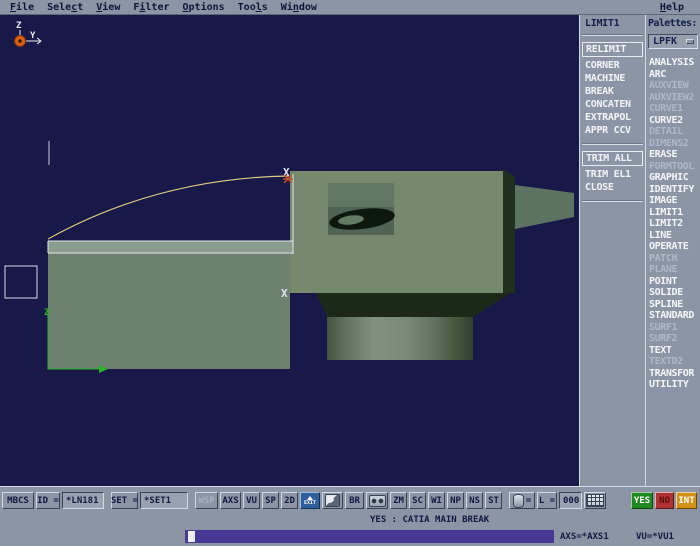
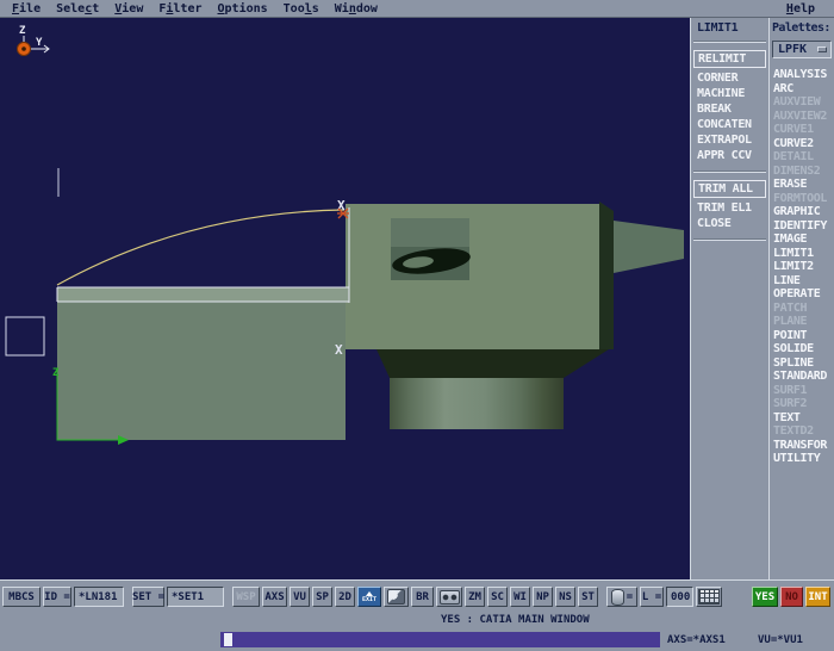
  File
  Select
  View
  Filter
  Options
  Tools
  Window
  Help
  X
  X
  Z
  Z
  Y
  LIMIT1
  RELIMIT
  CORNER
  MACHINE
  BREAK
  CONCATEN
  EXTRAPOL
  APPR CCV
  TRIM ALL
  TRIM EL1
  CLOSE
  Palettes:
  LPFK
  ANALYSIS
  ARC
  AUXVIEW
  AUXVIEW2
  CURVE1
  CURVE2
  DETAIL
  DIMENS2
  ERASE
  FORMTOOL
  GRAPHIC
  IDENTIFY
  IMAGE
  LIMIT1
  LIMIT2
  LINE
  OPERATE
  PATCH
  PLANE
  POINT
  SOLIDE
  SPLINE
  STANDARD
  SURF1
  SURF2
  TEXT
  TEXTD2
  TRANSFOR
  UTILITY
  MBCS
  ID =
  *LN181
  SET =
  *SET1
  WSP
  AXS
  VU
  SP
  2D
  BR
  ZM
  SC
  WI
  NP
  NS
  ST
  =
  L =
  000
  YES
  NO
  INT
- YES : CATIA MAIN BREAK
+ YES : CATIA MAIN WINDOW
  AXS=*AXS1
  VU=*VU1
